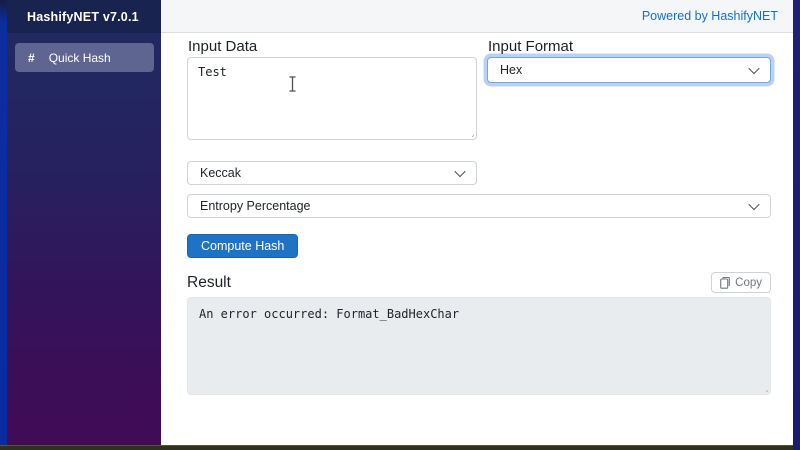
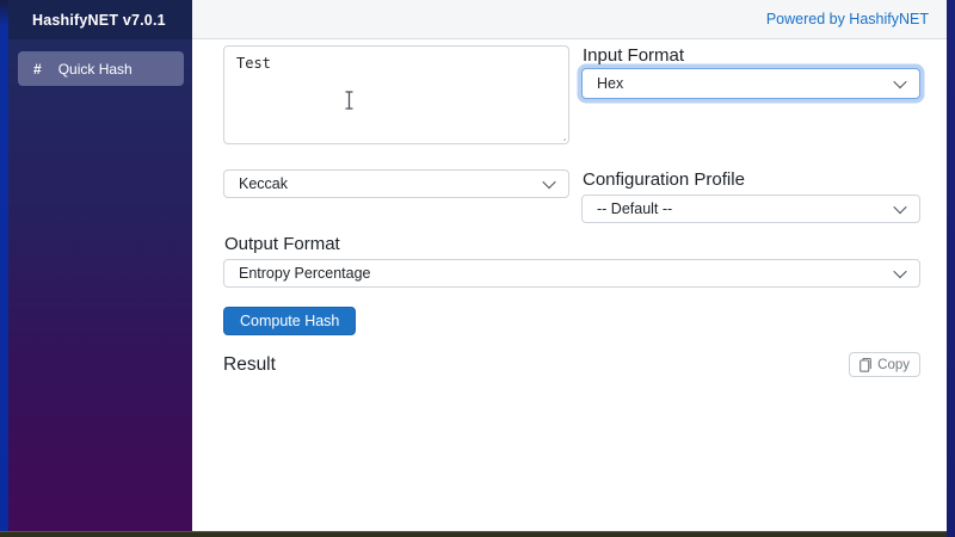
  HashifyNET v7.0.1
  #
  Quick Hash
  Powered by HashifyNET
- Input Data
  Test
  Input Format
  Hex
  Keccak
+ Configuration Profile
+ -- Default --
+ Output Format
  Entropy Percentage
  Compute Hash
  Result
  Copy
- An error occurred: Format_BadHexChar
